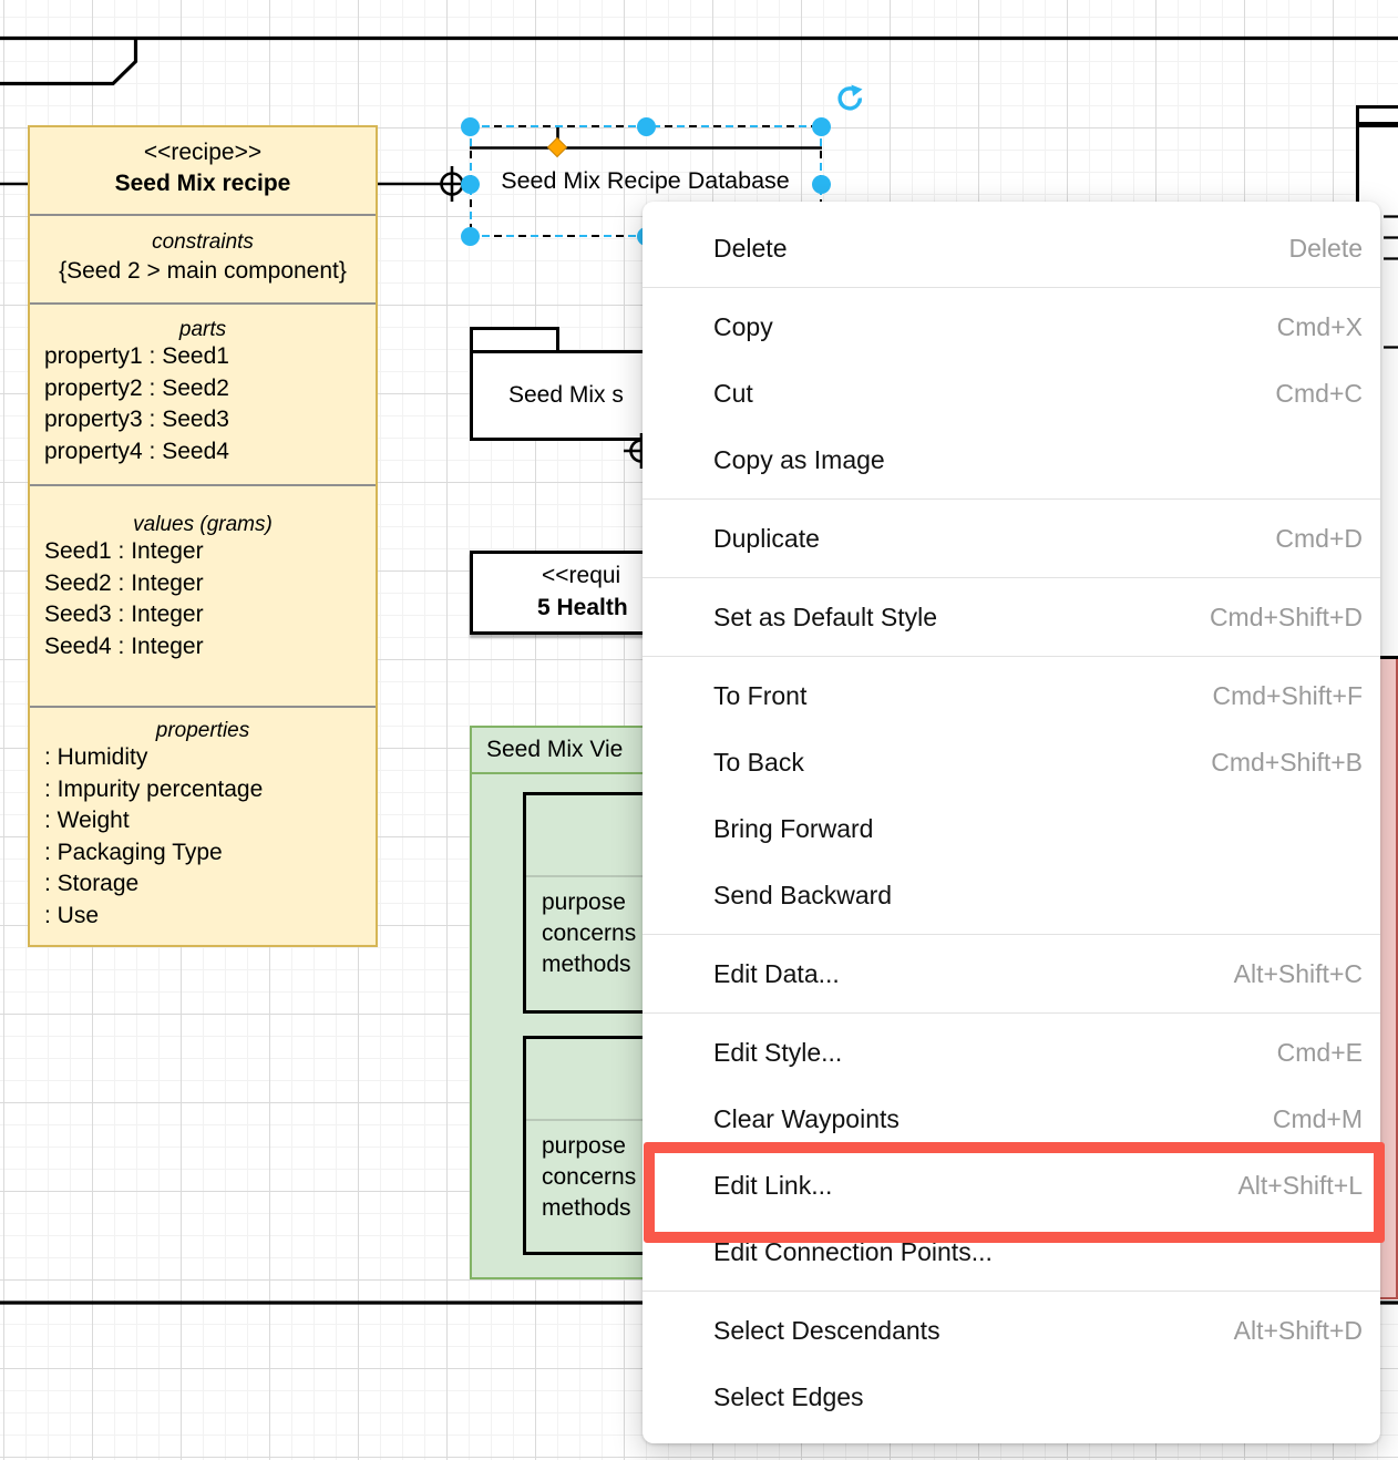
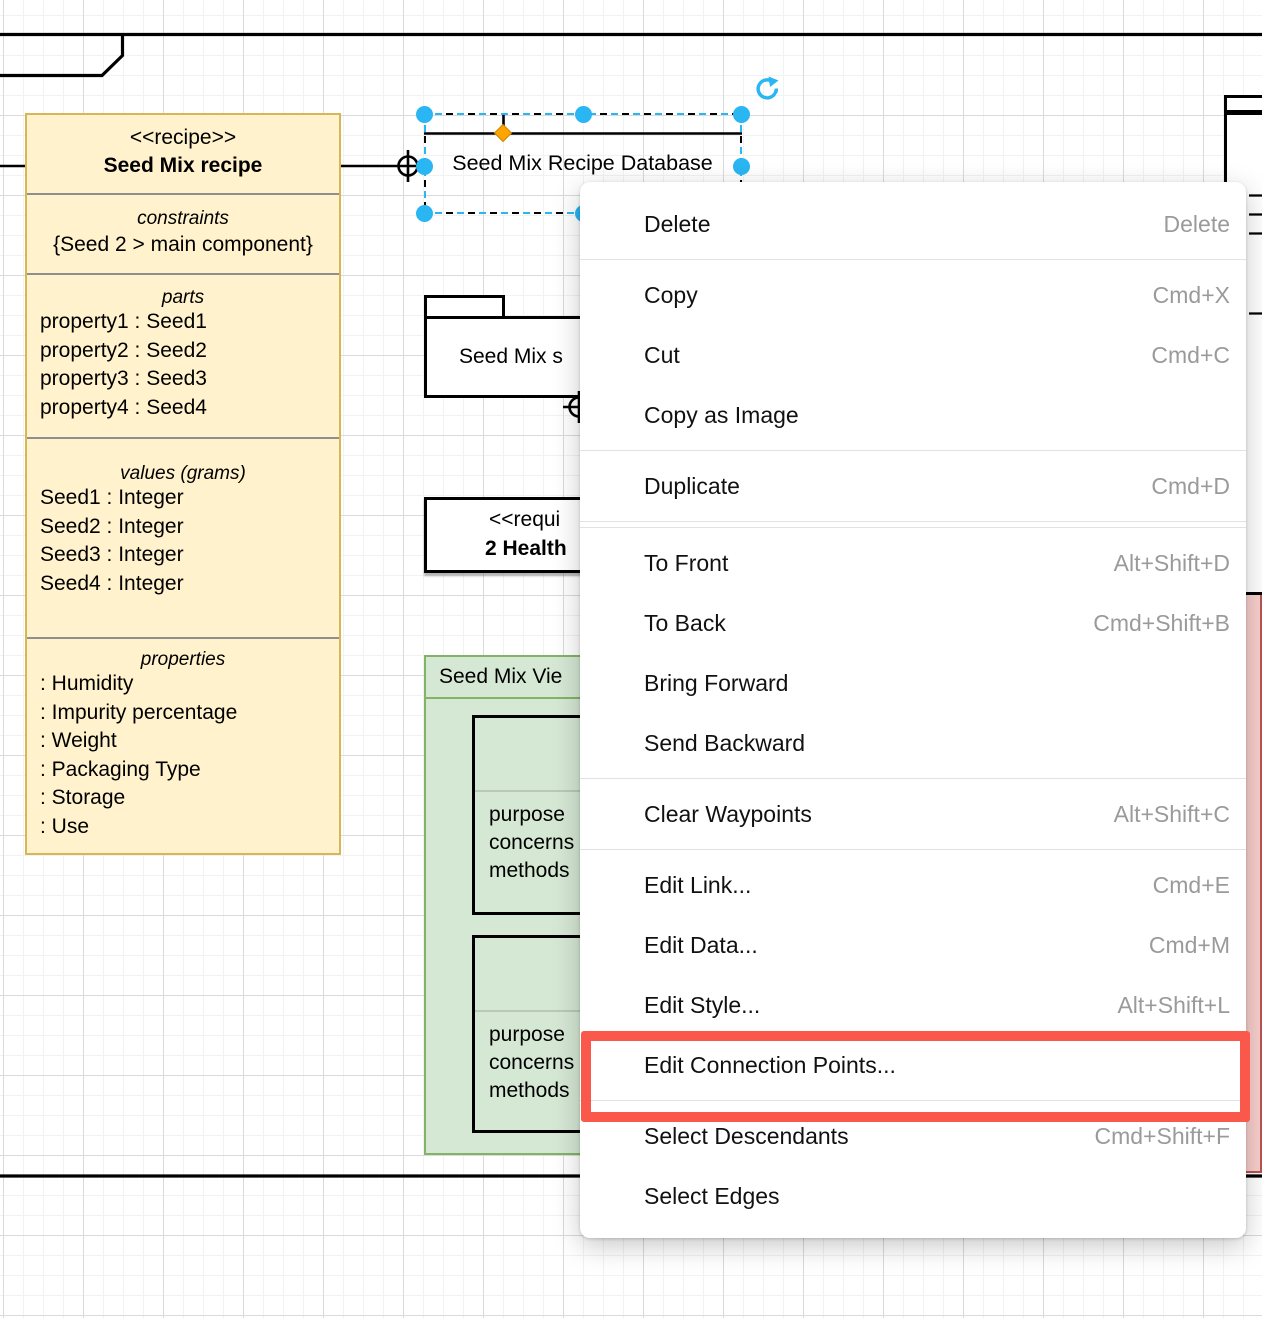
  <<recipe>>
  Seed Mix recipe
  constraints
  {Seed 2 > main component}
  parts
  property1 : Seed1
  property2 : Seed2
  property3 : Seed3
  property4 : Seed4
  values (grams)
  Seed1 : Integer
  Seed2 : Integer
  Seed3 : Integer
  Seed4 : Integer
  properties
  : Humidity
  : Impurity percentage
  : Weight
  : Packaging Type
  : Storage
  : Use
  Seed Mix s
  <<requi
- 5 Health
+ 2 Health
  Seed Mix Vie
  purpose
  concerns
  methods
  purpose
  concerns
  methods
  Seed Mix Recipe Database
  Delete
  Delete
  Copy
  Cmd+X
  Cut
  Cmd+C
  Copy as Image
  Duplicate
  Cmd+D
- Set as Default Style
- Cmd+Shift+D
  To Front
- Cmd+Shift+F
+ Alt+Shift+D
  To Back
  Cmd+Shift+B
  Bring Forward
  Send Backward
- Edit Data...
+ Clear Waypoints
  Alt+Shift+C
- Edit Style...
+ Edit Link...
  Cmd+E
- Clear Waypoints
+ Edit Data...
  Cmd+M
- Edit Link...
+ Edit Style...
  Alt+Shift+L
  Edit Connection Points...
  Select Descendants
- Alt+Shift+D
+ Cmd+Shift+F
  Select Edges
